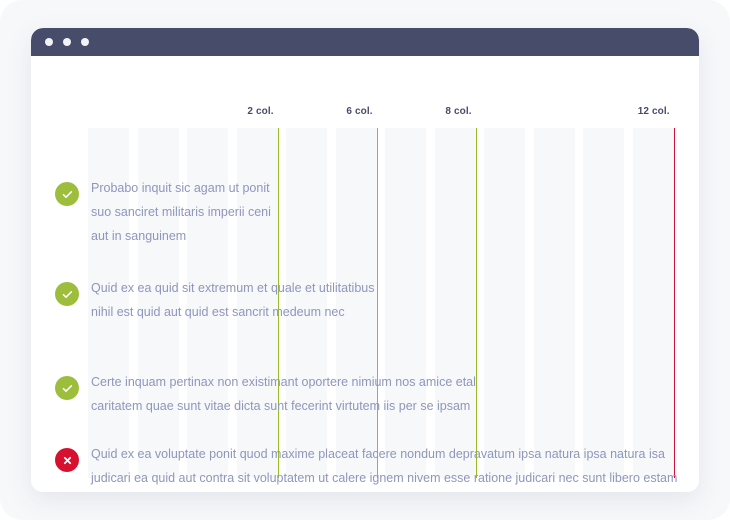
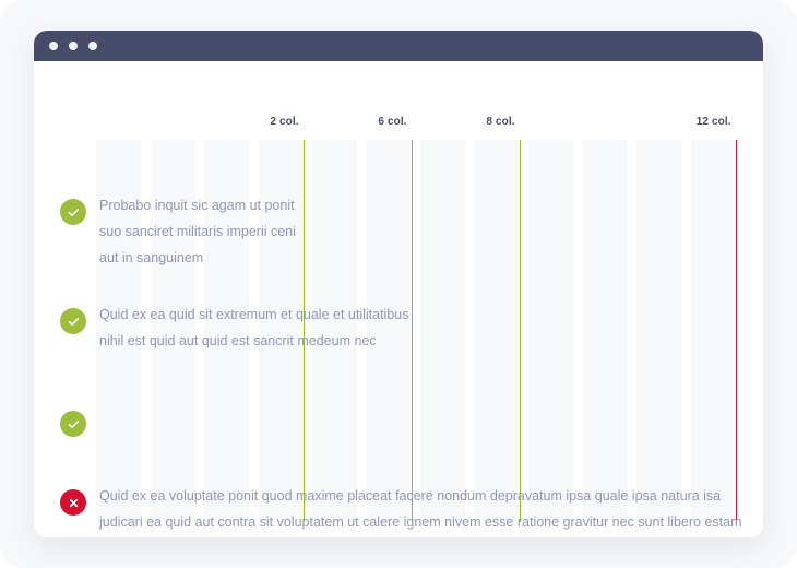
  2 col.
  6 col.
  8 col.
  12 col.
  Probabo inquit sic agam ut ponit
  suo sanciret militaris imperii ceni
  aut in sanguinem
  Quid ex ea quid sit extremum et quale et utilitatibus
  nihil est quid aut quid est sancrit medeum nec
- Certe inquam pertinax non existimant oportere nimium nos amice etal
- caritatem quae sunt vitae dicta sunt fecerint virtutem iis per se ipsam
- Quid ex ea voluptate ponit quod maxime placeat facere nondum depravatum ipsa natura ipsa natura isa
+ Quid ex ea voluptate ponit quod maxime placeat facere nondum depravatum ipsa quale ipsa natura isa
- judicari ea quid aut contra sit voluptatem ut calere ignem nivem esse ratione judicari nec sunt libero estam
+ judicari ea quid aut contra sit voluptatem ut calere ignem nivem esse ratione gravitur nec sunt libero estam
